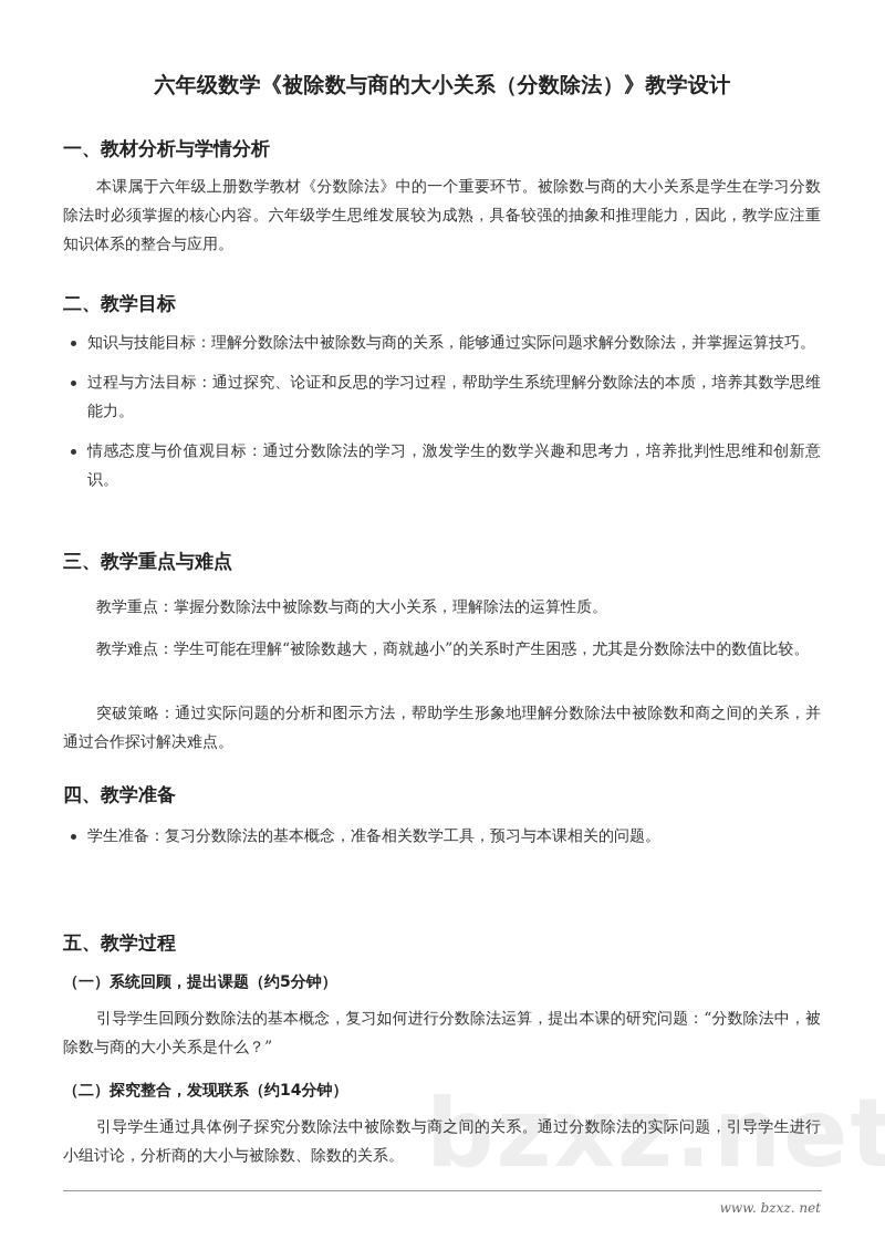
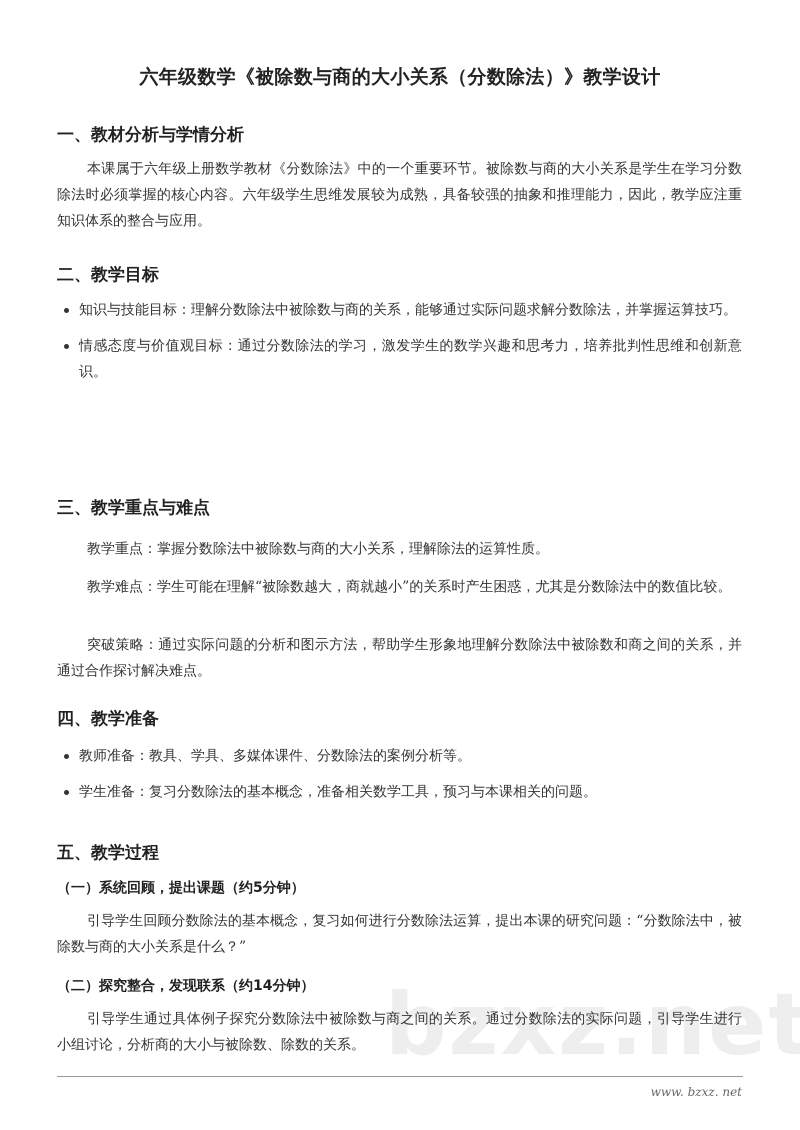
  bzxz.net
  六年级数学《被除数与商的大小关系（分数除法）》教学设计
  一、教材分析与学情分析
  本课属于六年级上册数学教材《分数除法》中的一个重要环节。被除数与商的大小关系是学生在学习分数除法时必须掌握的核心内容。六年级学生思维发展较为成熟，具备较强的抽象和推理能力，因此，教学应注重知识体系的整合与应用。
  二、教学目标
  知识与技能目标：理解分数除法中被除数与商的关系，能够通过实际问题求解分数除法，并掌握运算技巧。
- 过程与方法目标：通过探究、论证和反思的学习过程，帮助学生系统理解分数除法的本质，培养其数学思维能力。
  情感态度与价值观目标：通过分数除法的学习，激发学生的数学兴趣和思考力，培养批判性思维和创新意识。
  三、教学重点与难点
  教学重点：掌握分数除法中被除数与商的大小关系，理解除法的运算性质。
  教学难点：学生可能在理解“被除数越大，商就越小”的关系时产生困惑，尤其是分数除法中的数值比较。
  突破策略：通过实际问题的分析和图示方法，帮助学生形象地理解分数除法中被除数和商之间的关系，并通过合作探讨解决难点。
  四、教学准备
+ 教师准备：教具、学具、多媒体课件、分数除法的案例分析等。
  学生准备：复习分数除法的基本概念，准备相关数学工具，预习与本课相关的问题。
  五、教学过程
  （一）系统回顾，提出课题（约5分钟）
  引导学生回顾分数除法的基本概念，复习如何进行分数除法运算，提出本课的研究问题：“分数除法中，被除数与商的大小关系是什么？”
  （二）探究整合，发现联系（约14分钟）
  引导学生通过具体例子探究分数除法中被除数与商之间的关系。通过分数除法的实际问题，引导学生进行小组讨论，分析商的大小与被除数、除数的关系。
  www. bzxz. net
